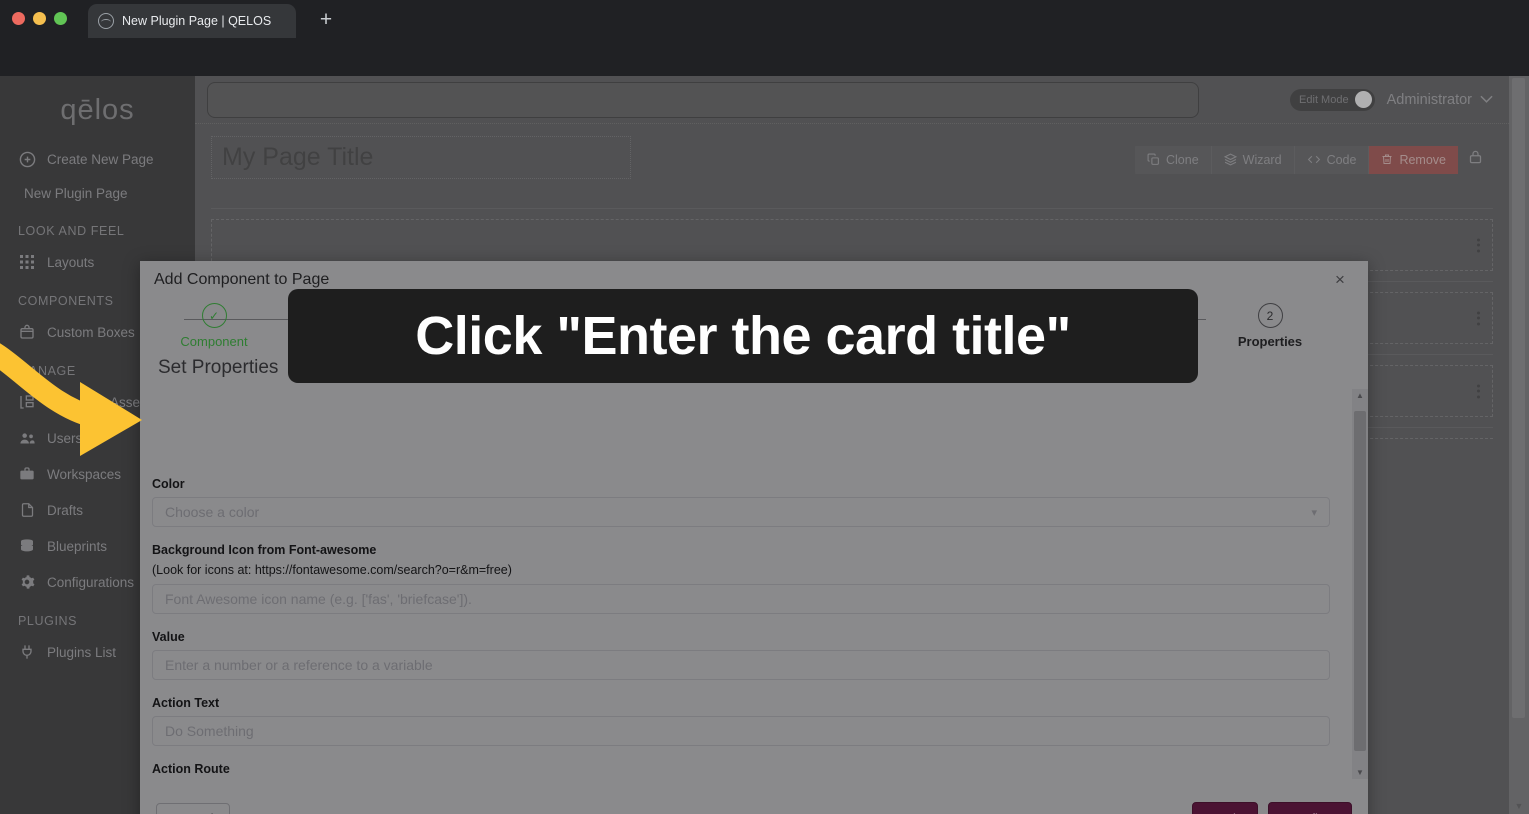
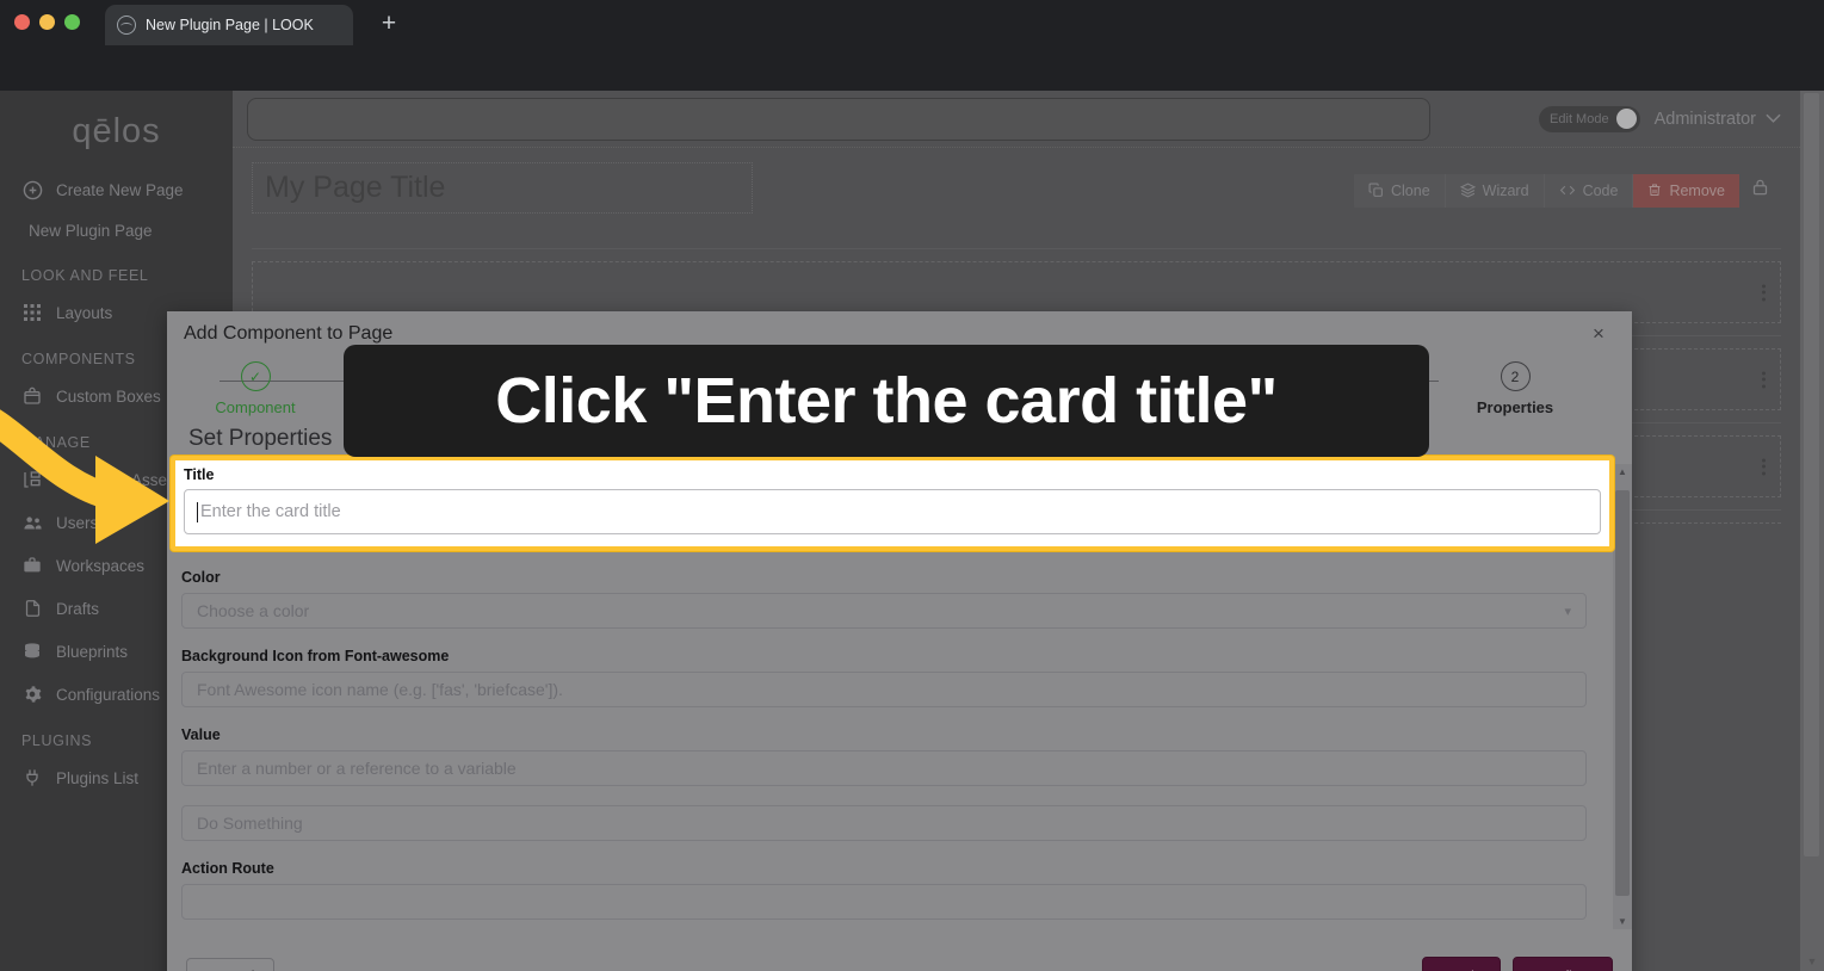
- New Plugin Page | QELOS
+ New Plugin Page | LOOK
  +
  Edit Mode
  Administrator
  Clone
  Wizard
  Code
  Remove
  qēlos
  Create New Page
  New Plugin Page
  LOOK AND FEEL
  Layouts
  COMPONENTS
  Custom Boxes
  Users
  Workspaces
  Drafts
  Blueprints
  Configurations
  PLUGINS
  Plugins List
  Add Component to Page
  ×
  ✓
  Component
  2
  Properties
  Set Properties
  Color
  Choose a color
  ▾
  Background Icon from Font-awesome
- (Look for icons at: https://fontawesome.com/search?o=r&m=free)
  Font Awesome icon name (e.g. ['fas', 'briefcase']).
  Value
  Enter a number or a reference to a variable
- Action Text
  Do Something
  Action Route
  ▲
  ▼
+ Title
+ Enter the card title
  Click "Enter the card title"
